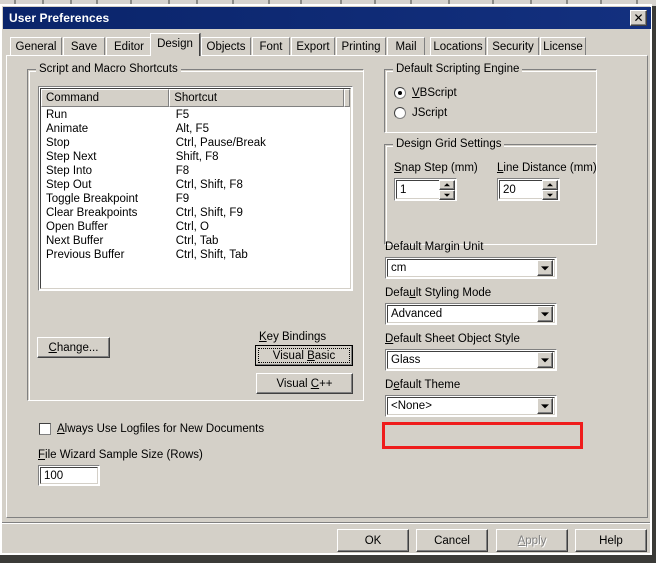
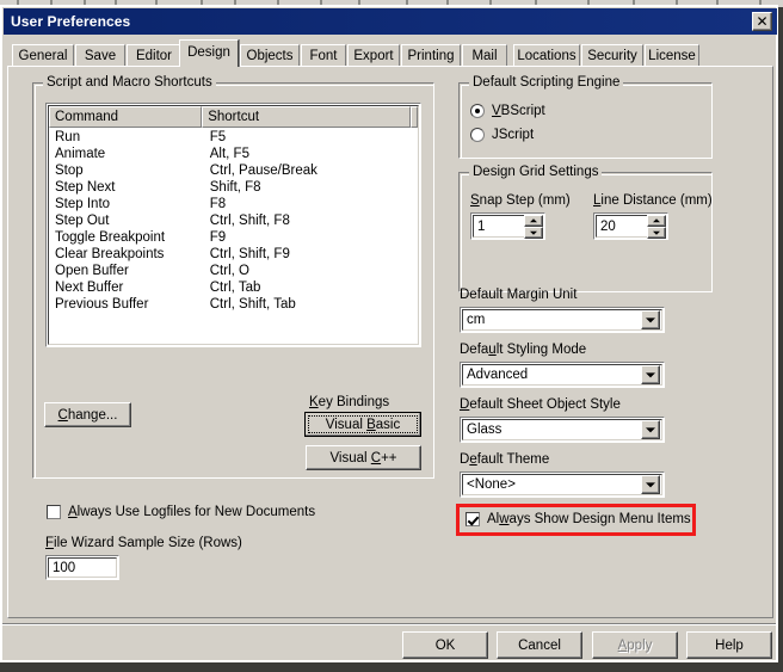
  User Preferences
  ✕
  General
  Save
  Editor
  Design
  Objects
  Font
  Export
  Printing
  Mail
  Locations
  Security
  License
  Script and Macro Shortcuts
  Command
  Shortcut
  Run
  F5
  Animate
  Alt, F5
  Stop
  Ctrl, Pause/Break
  Step Next
  Shift, F8
  Step Into
  F8
  Step Out
  Ctrl, Shift, F8
  Toggle Breakpoint
  F9
  Clear Breakpoints
  Ctrl, Shift, F9
  Open Buffer
  Ctrl, O
  Next Buffer
  Ctrl, Tab
  Previous Buffer
  Ctrl, Shift, Tab
  Change...
  Key Bindings
  Visual Basic
  Visual C++
  Always Use Logfiles for New Documents
  File Wizard Sample Size (Rows)
  100
  Default Scripting Engine
  VBScript
  JScript
  Design Grid Settings
  Snap Step (mm)
  1
  Line Distance (mm)
  20
  Default Margin Unit
  cm
  Default Styling Mode
  Advanced
  Default Sheet Object Style
  Glass
  Default Theme
  <None>
+ Always Show Design Menu Items
  OK
  Cancel
  Apply
  Help
